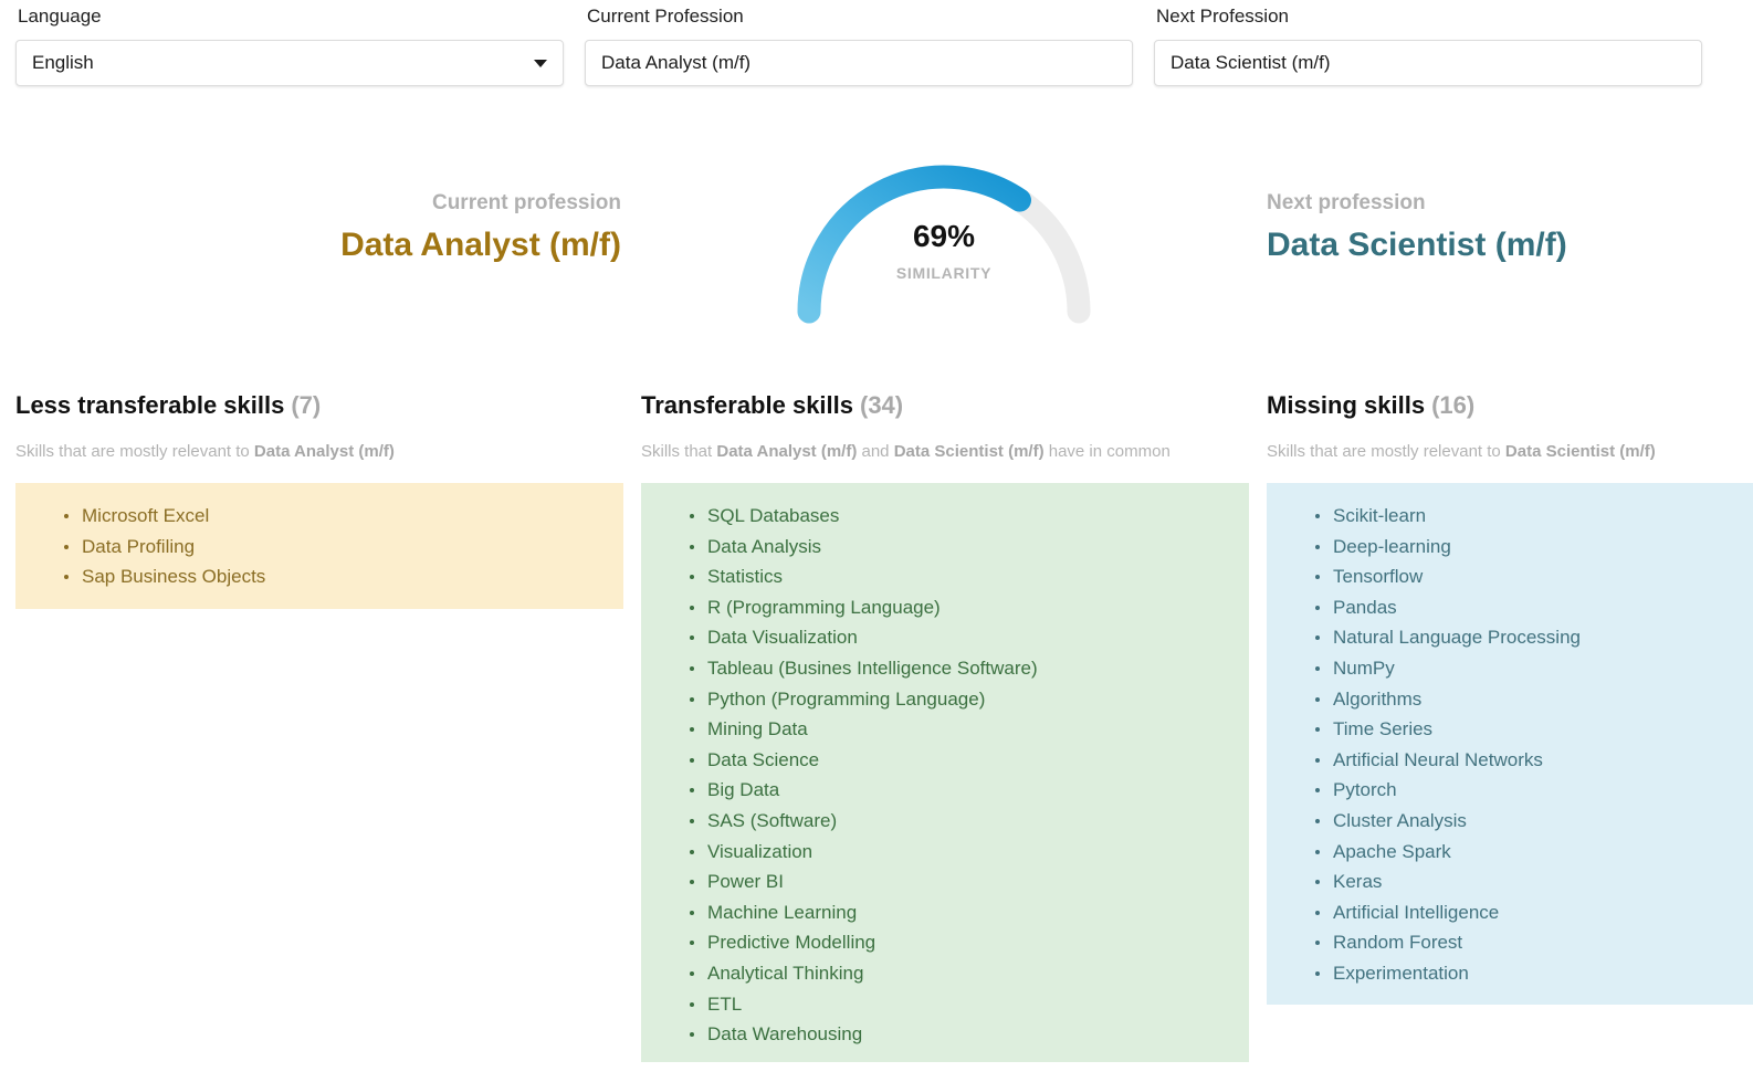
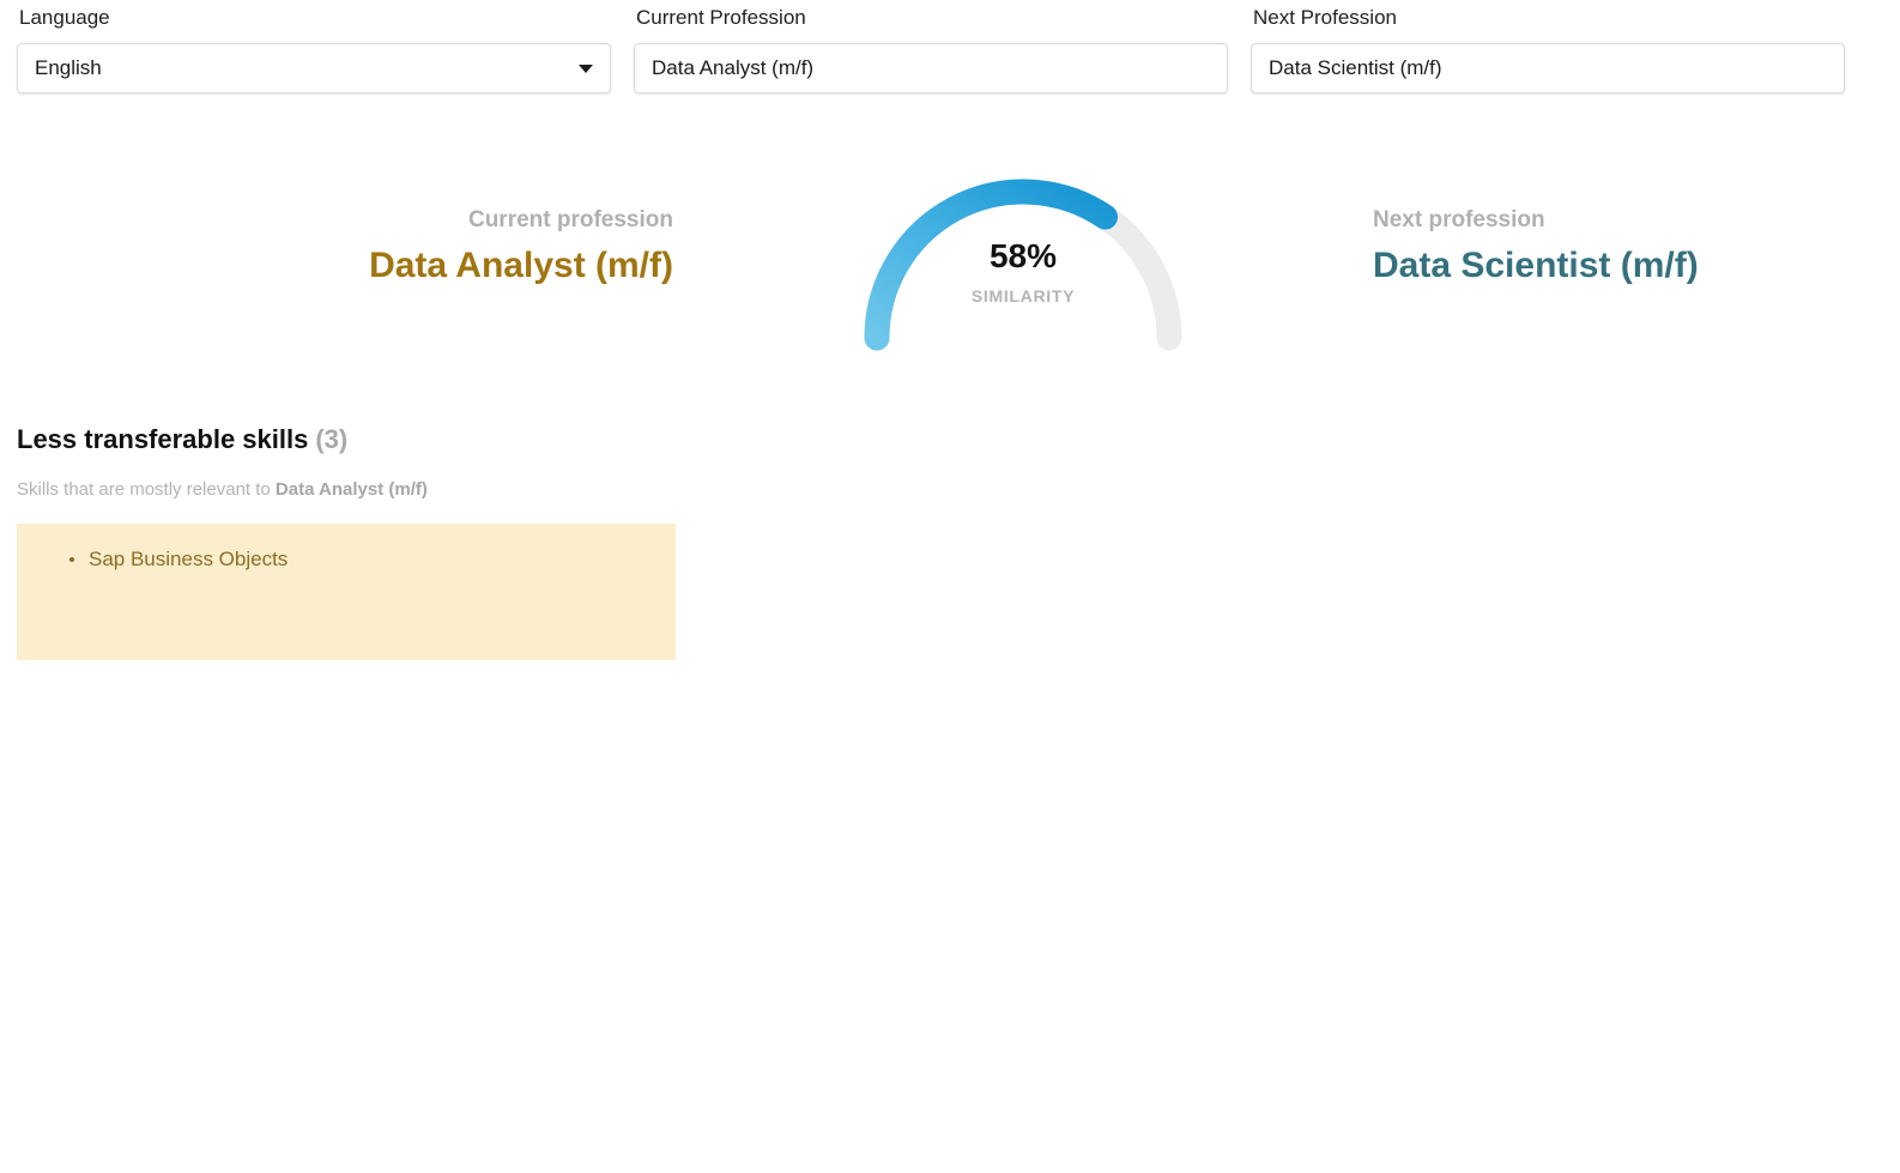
  Language
  English
  Current Profession
  Data Analyst (m/f)
  Next Profession
  Data Scientist (m/f)
  Current profession
  Data Analyst (m/f)
- 69%
+ 58%
  SIMILARITY
  Next profession
  Data Scientist (m/f)
- Less transferable skills (7)
+ Less transferable skills (3)
  Skills that are mostly relevant to Data Analyst (m/f)
- Microsoft Excel
- Data Profiling
  Sap Business Objects
- Transferable skills (34)
- Skills that Data Analyst (m/f) and Data Scientist (m/f) have in common
- SQL Databases
- Data Analysis
- Statistics
- R (Programming Language)
- Data Visualization
- Tableau (Busines Intelligence Software)
- Python (Programming Language)
- Mining Data
- Data Science
- Big Data
- SAS (Software)
- Visualization
- Power BI
- Machine Learning
- Predictive Modelling
- Analytical Thinking
- ETL
- Data Warehousing
- Missing skills (16)
- Skills that are mostly relevant to Data Scientist (m/f)
- Scikit-learn
- Deep-learning
- Tensorflow
- Pandas
- Natural Language Processing
- NumPy
- Algorithms
- Time Series
- Artificial Neural Networks
- Pytorch
- Cluster Analysis
- Apache Spark
- Keras
- Artificial Intelligence
- Random Forest
- Experimentation
